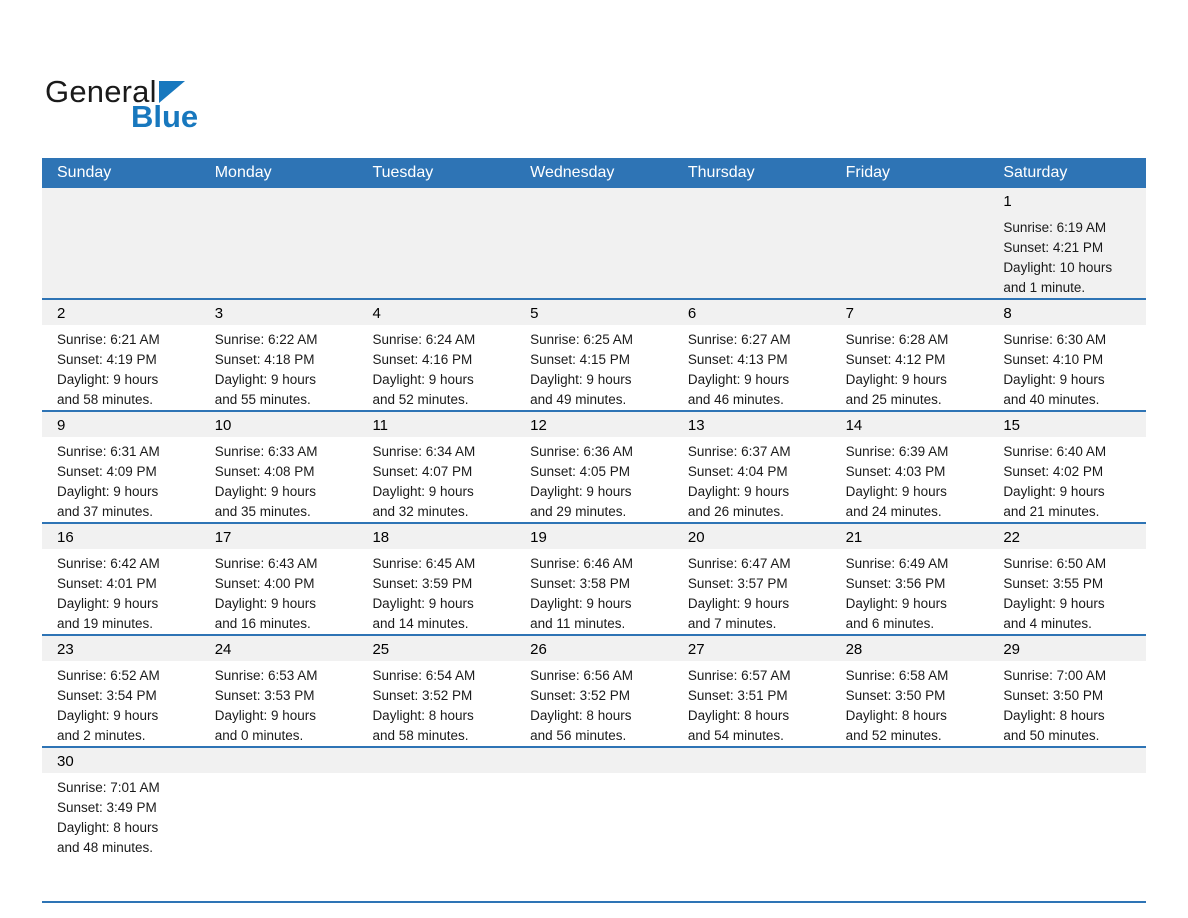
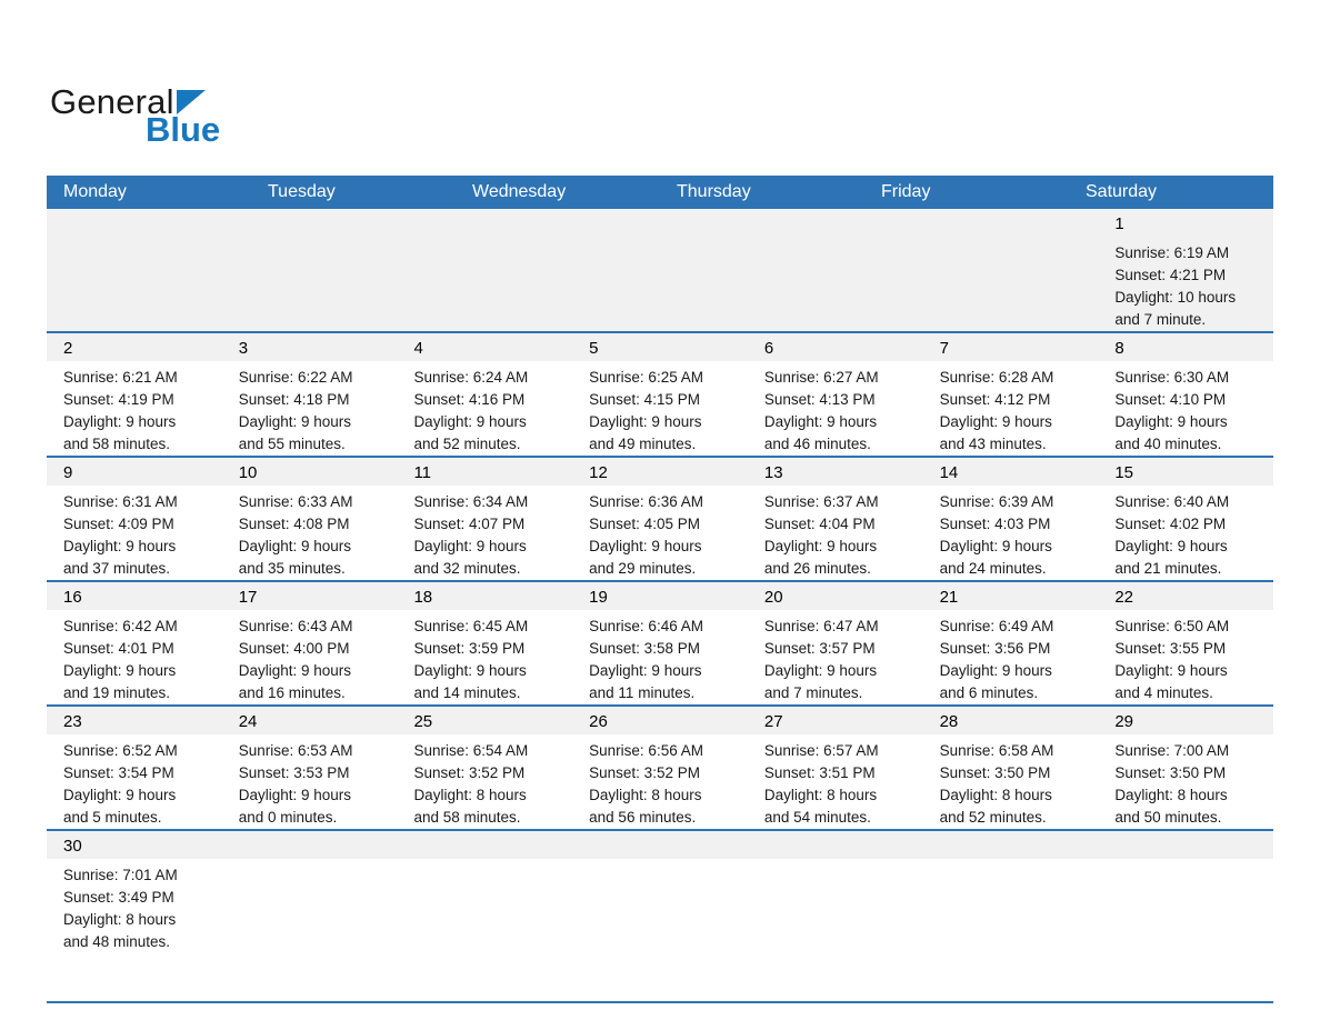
  General
  Blue
- Sunday
  Monday
  Tuesday
  Wednesday
  Thursday
  Friday
  Saturday
  1
  Sunrise: 6:19 AM
  Sunset: 4:21 PM
  Daylight: 10 hours
- and 1 minute.
+ and 7 minute.
  2
  Sunrise: 6:21 AM
  Sunset: 4:19 PM
  Daylight: 9 hours
  and 58 minutes.
  3
  Sunrise: 6:22 AM
  Sunset: 4:18 PM
  Daylight: 9 hours
  and 55 minutes.
  4
  Sunrise: 6:24 AM
  Sunset: 4:16 PM
  Daylight: 9 hours
  and 52 minutes.
  5
  Sunrise: 6:25 AM
  Sunset: 4:15 PM
  Daylight: 9 hours
  and 49 minutes.
  6
  Sunrise: 6:27 AM
  Sunset: 4:13 PM
  Daylight: 9 hours
  and 46 minutes.
  7
  Sunrise: 6:28 AM
  Sunset: 4:12 PM
  Daylight: 9 hours
- and 25 minutes.
+ and 43 minutes.
  8
  Sunrise: 6:30 AM
  Sunset: 4:10 PM
  Daylight: 9 hours
  and 40 minutes.
  9
  Sunrise: 6:31 AM
  Sunset: 4:09 PM
  Daylight: 9 hours
  and 37 minutes.
  10
  Sunrise: 6:33 AM
  Sunset: 4:08 PM
  Daylight: 9 hours
  and 35 minutes.
  11
  Sunrise: 6:34 AM
  Sunset: 4:07 PM
  Daylight: 9 hours
  and 32 minutes.
  12
  Sunrise: 6:36 AM
  Sunset: 4:05 PM
  Daylight: 9 hours
  and 29 minutes.
  13
  Sunrise: 6:37 AM
  Sunset: 4:04 PM
  Daylight: 9 hours
  and 26 minutes.
  14
  Sunrise: 6:39 AM
  Sunset: 4:03 PM
  Daylight: 9 hours
  and 24 minutes.
  15
  Sunrise: 6:40 AM
  Sunset: 4:02 PM
  Daylight: 9 hours
  and 21 minutes.
  16
  Sunrise: 6:42 AM
  Sunset: 4:01 PM
  Daylight: 9 hours
  and 19 minutes.
  17
  Sunrise: 6:43 AM
  Sunset: 4:00 PM
  Daylight: 9 hours
  and 16 minutes.
  18
  Sunrise: 6:45 AM
  Sunset: 3:59 PM
  Daylight: 9 hours
  and 14 minutes.
  19
  Sunrise: 6:46 AM
  Sunset: 3:58 PM
  Daylight: 9 hours
  and 11 minutes.
  20
  Sunrise: 6:47 AM
  Sunset: 3:57 PM
  Daylight: 9 hours
  and 7 minutes.
  21
  Sunrise: 6:49 AM
  Sunset: 3:56 PM
  Daylight: 9 hours
  and 6 minutes.
  22
  Sunrise: 6:50 AM
  Sunset: 3:55 PM
  Daylight: 9 hours
  and 4 minutes.
  23
  Sunrise: 6:52 AM
  Sunset: 3:54 PM
  Daylight: 9 hours
- and 2 minutes.
+ and 5 minutes.
  24
  Sunrise: 6:53 AM
  Sunset: 3:53 PM
  Daylight: 9 hours
  and 0 minutes.
  25
  Sunrise: 6:54 AM
  Sunset: 3:52 PM
  Daylight: 8 hours
  and 58 minutes.
  26
  Sunrise: 6:56 AM
  Sunset: 3:52 PM
  Daylight: 8 hours
  and 56 minutes.
  27
  Sunrise: 6:57 AM
  Sunset: 3:51 PM
  Daylight: 8 hours
  and 54 minutes.
  28
  Sunrise: 6:58 AM
  Sunset: 3:50 PM
  Daylight: 8 hours
  and 52 minutes.
  29
  Sunrise: 7:00 AM
  Sunset: 3:50 PM
  Daylight: 8 hours
  and 50 minutes.
  30
  Sunrise: 7:01 AM
  Sunset: 3:49 PM
  Daylight: 8 hours
  and 48 minutes.
